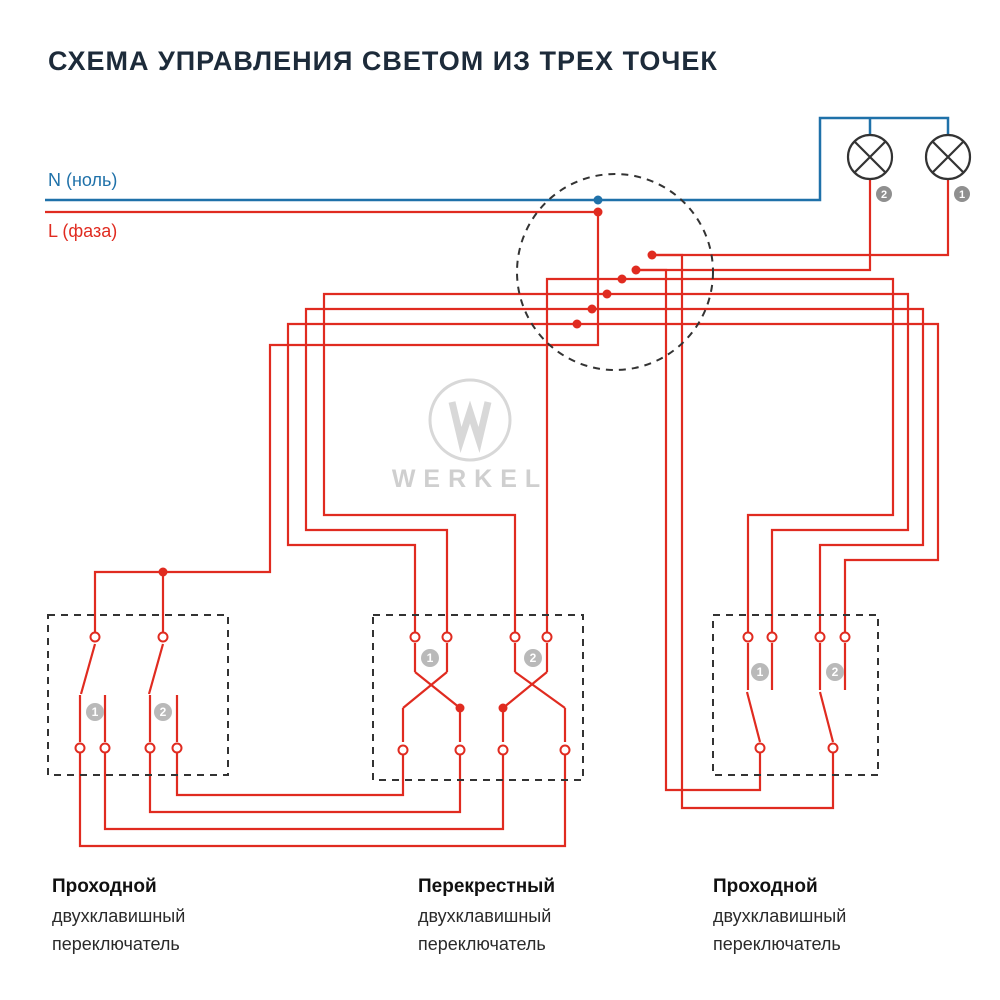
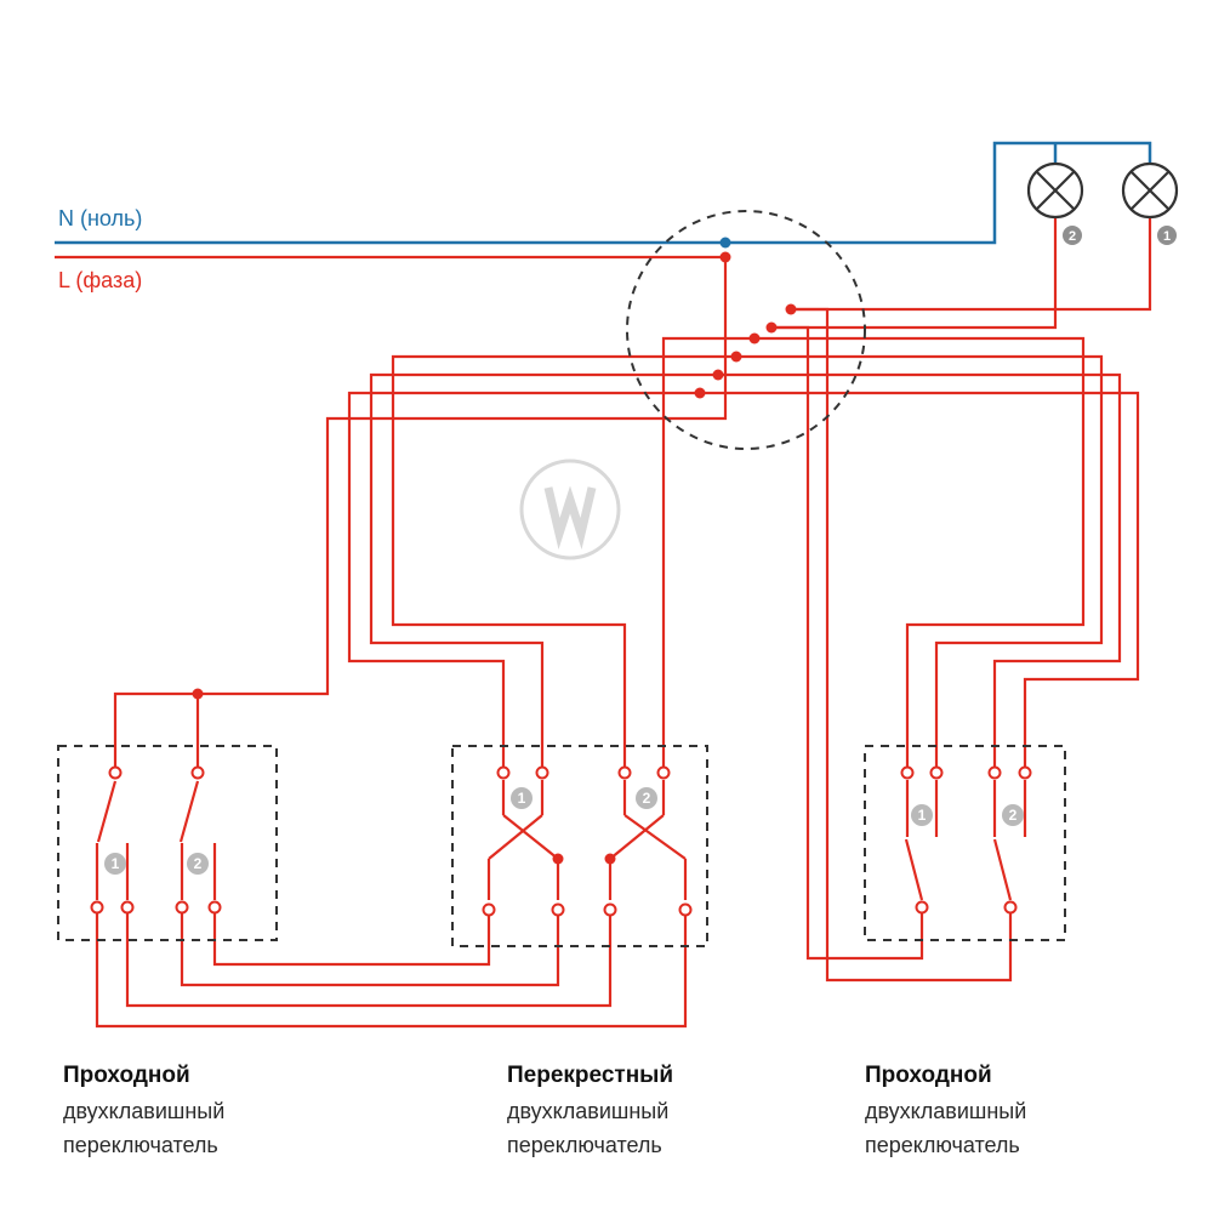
- СХЕМА УПРАВЛЕНИЯ СВЕТОМ ИЗ ТРЕХ ТОЧЕК
- WERKEL
  N (ноль)
  L (фаза)
  2
  1
  1
  2
  1
  2
  1
  2
  Проходной
  двухклавишный
  переключатель
  Перекрестный
  двухклавишный
  переключатель
  Проходной
  двухклавишный
  переключатель
